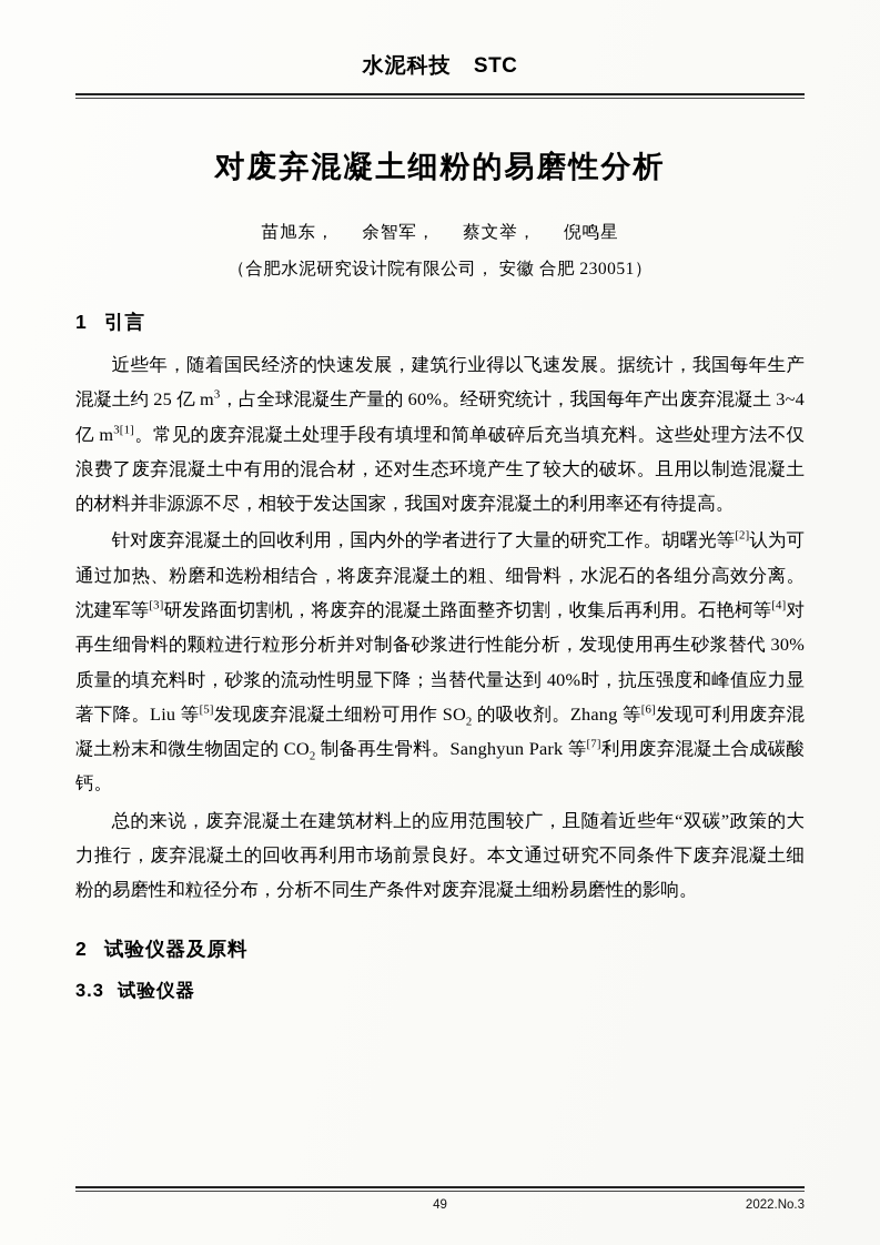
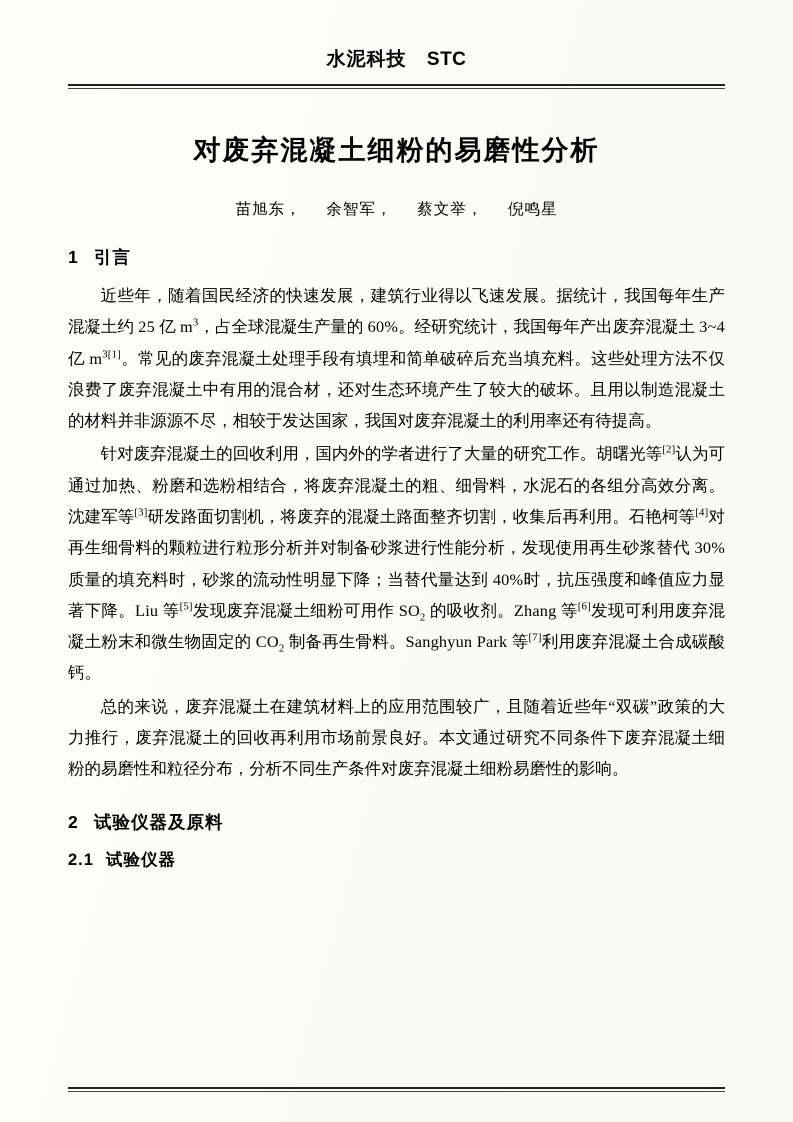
  水泥科技 STC
  对废弃混凝土细粉的易磨性分析
  苗旭东， 余智军， 蔡文举， 倪鸣星
- （合肥水泥研究设计院有限公司， 安徽 合肥 230051）
  1 引言
  近些年，随着国民经济的快速发展，建筑行业得以飞速发展。据统计，我国每年生产混凝土约 25 亿 m3，占全球混凝生产量的 60%。经研究统计，我国每年产出废弃混凝土 3~4 亿 m3[1]。常见的废弃混凝土处理手段有填埋和简单破碎后充当填充料。这些处理方法不仅浪费了废弃混凝土中有用的混合材，还对生态环境产生了较大的破坏。且用以制造混凝土的材料并非源源不尽，相较于发达国家，我国对废弃混凝土的利用率还有待提高。
  针对废弃混凝土的回收利用，国内外的学者进行了大量的研究工作。胡曙光等[2]认为可通过加热、粉磨和选粉相结合，将废弃混凝土的粗、细骨料，水泥石的各组分高效分离。沈建军等[3]研发路面切割机，将废弃的混凝土路面整齐切割，收集后再利用。石艳柯等[4]对再生细骨料的颗粒进行粒形分析并对制备砂浆进行性能分析，发现使用再生砂浆替代 30%质量的填充料时，砂浆的流动性明显下降；当替代量达到 40%时，抗压强度和峰值应力显著下降。Liu 等[5]发现废弃混凝土细粉可用作 SO2 的吸收剂。Zhang 等[6]发现可利用废弃混凝土粉末和微生物固定的 CO2 制备再生骨料。Sanghyun Park 等[7]利用废弃混凝土合成碳酸钙。
  总的来说，废弃混凝土在建筑材料上的应用范围较广，且随着近些年“双碳”政策的大力推行，废弃混凝土的回收再利用市场前景良好。本文通过研究不同条件下废弃混凝土细粉的易磨性和粒径分布，分析不同生产条件对废弃混凝土细粉易磨性的影响。
  2 试验仪器及原料
- 3.3 试验仪器
+ 2.1 试验仪器
- 49
- 2022.No.3
